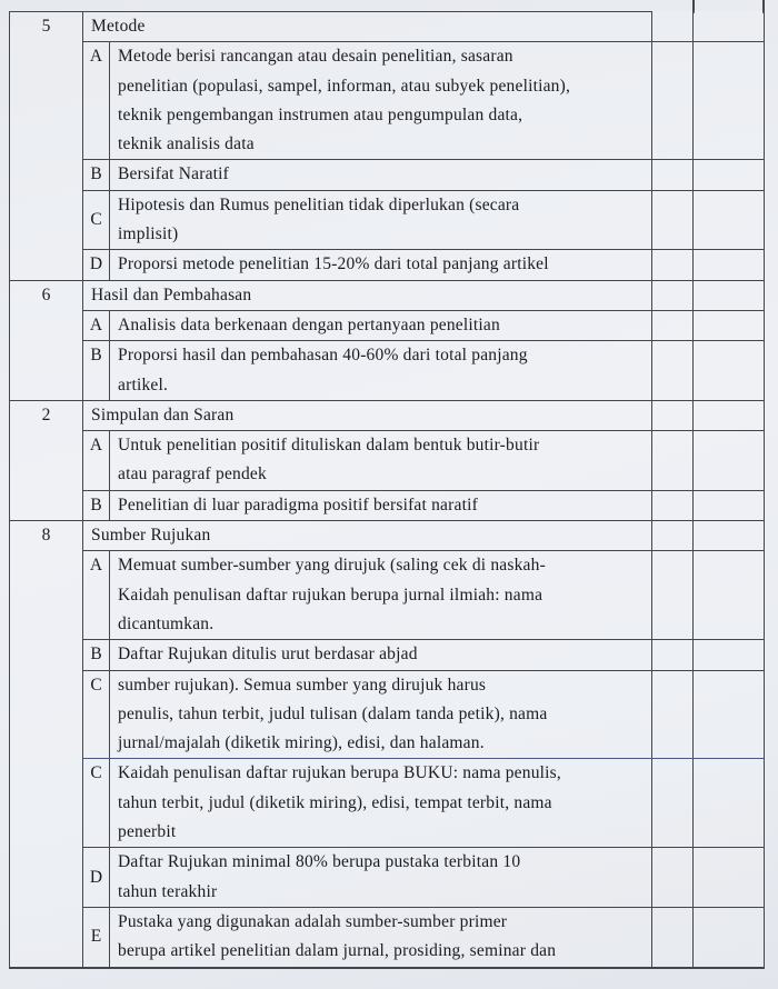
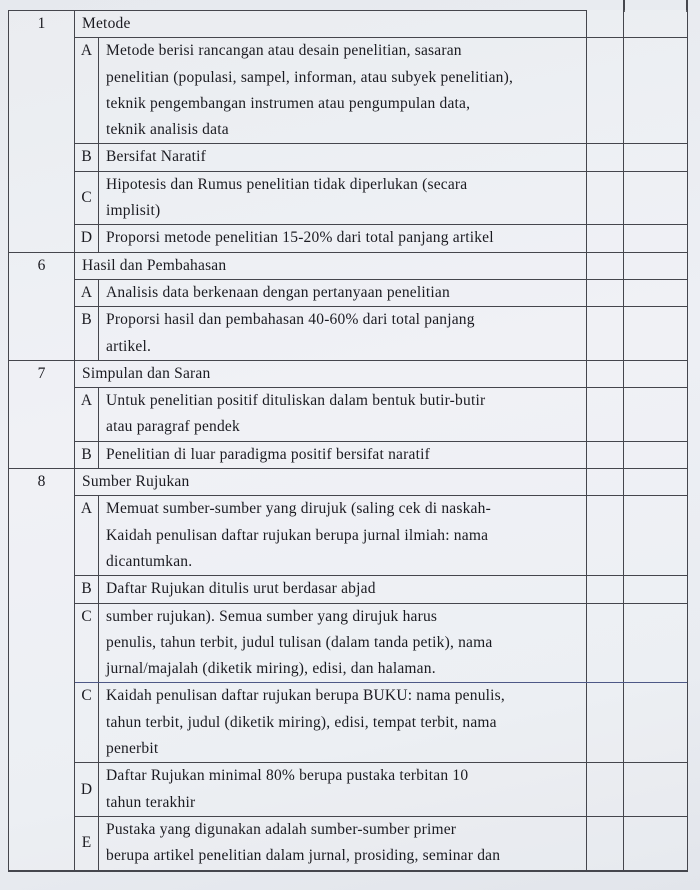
- 5
+ 1
  Metode
  A
  Metode berisi rancangan atau desain penelitian, sasaran
  penelitian (populasi, sampel, informan, atau subyek penelitian),
  teknik pengembangan instrumen atau pengumpulan data,
  teknik analisis data
  B
  Bersifat Naratif
  C
  Hipotesis dan Rumus penelitian tidak diperlukan (secara
  implisit)
  D
  Proporsi metode penelitian 15-20% dari total panjang artikel
  6
  Hasil dan Pembahasan
  A
  Analisis data berkenaan dengan pertanyaan penelitian
  B
  Proporsi hasil dan pembahasan 40-60% dari total panjang
  artikel.
- 2
+ 7
  Simpulan dan Saran
  A
  Untuk penelitian positif dituliskan dalam bentuk butir-butir
  atau paragraf pendek
  B
  Penelitian di luar paradigma positif bersifat naratif
  8
  Sumber Rujukan
  A
  Memuat sumber-sumber yang dirujuk (saling cek di naskah-
  Kaidah penulisan daftar rujukan berupa jurnal ilmiah: nama
  dicantumkan.
  B
  Daftar Rujukan ditulis urut berdasar abjad
  C
  sumber rujukan). Semua sumber yang dirujuk harus
  penulis, tahun terbit, judul tulisan (dalam tanda petik), nama
  jurnal/majalah (diketik miring), edisi, dan halaman.
  C
  Kaidah penulisan daftar rujukan berupa BUKU: nama penulis,
  tahun terbit, judul (diketik miring), edisi, tempat terbit, nama
  penerbit
  D
  Daftar Rujukan minimal 80% berupa pustaka terbitan 10
  tahun terakhir
  E
  Pustaka yang digunakan adalah sumber-sumber primer
  berupa artikel penelitian dalam jurnal, prosiding, seminar dan
